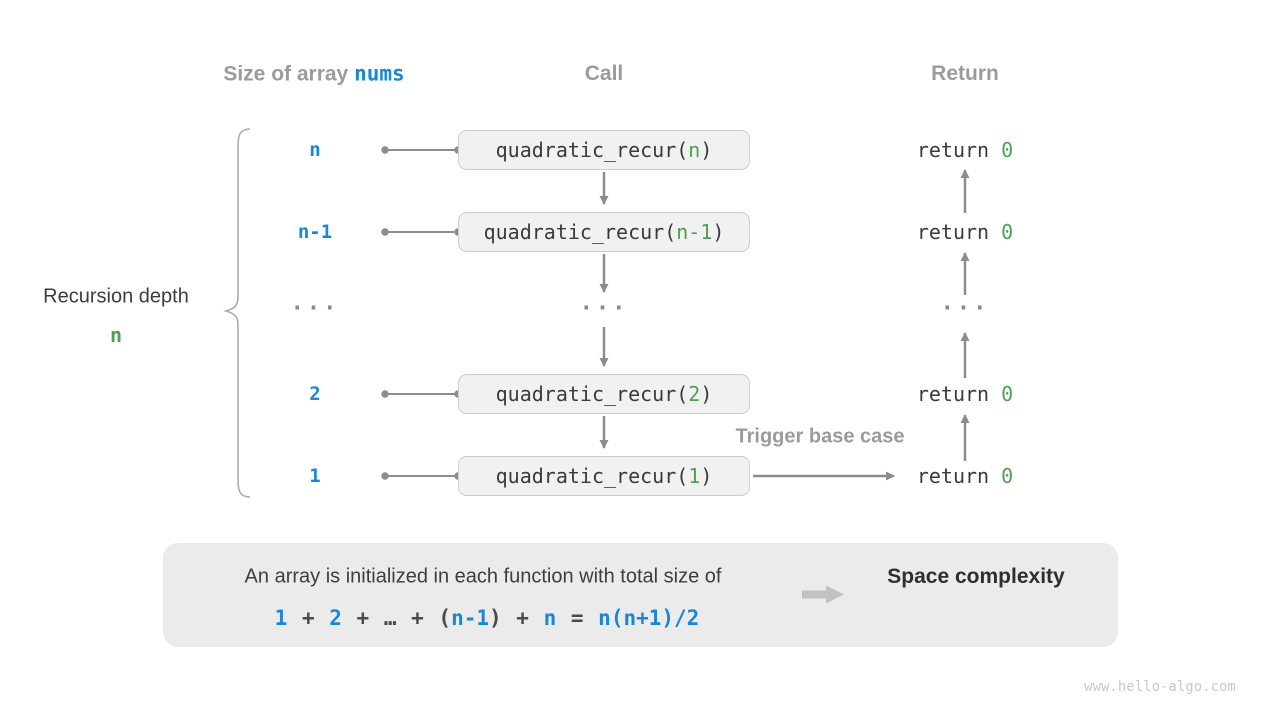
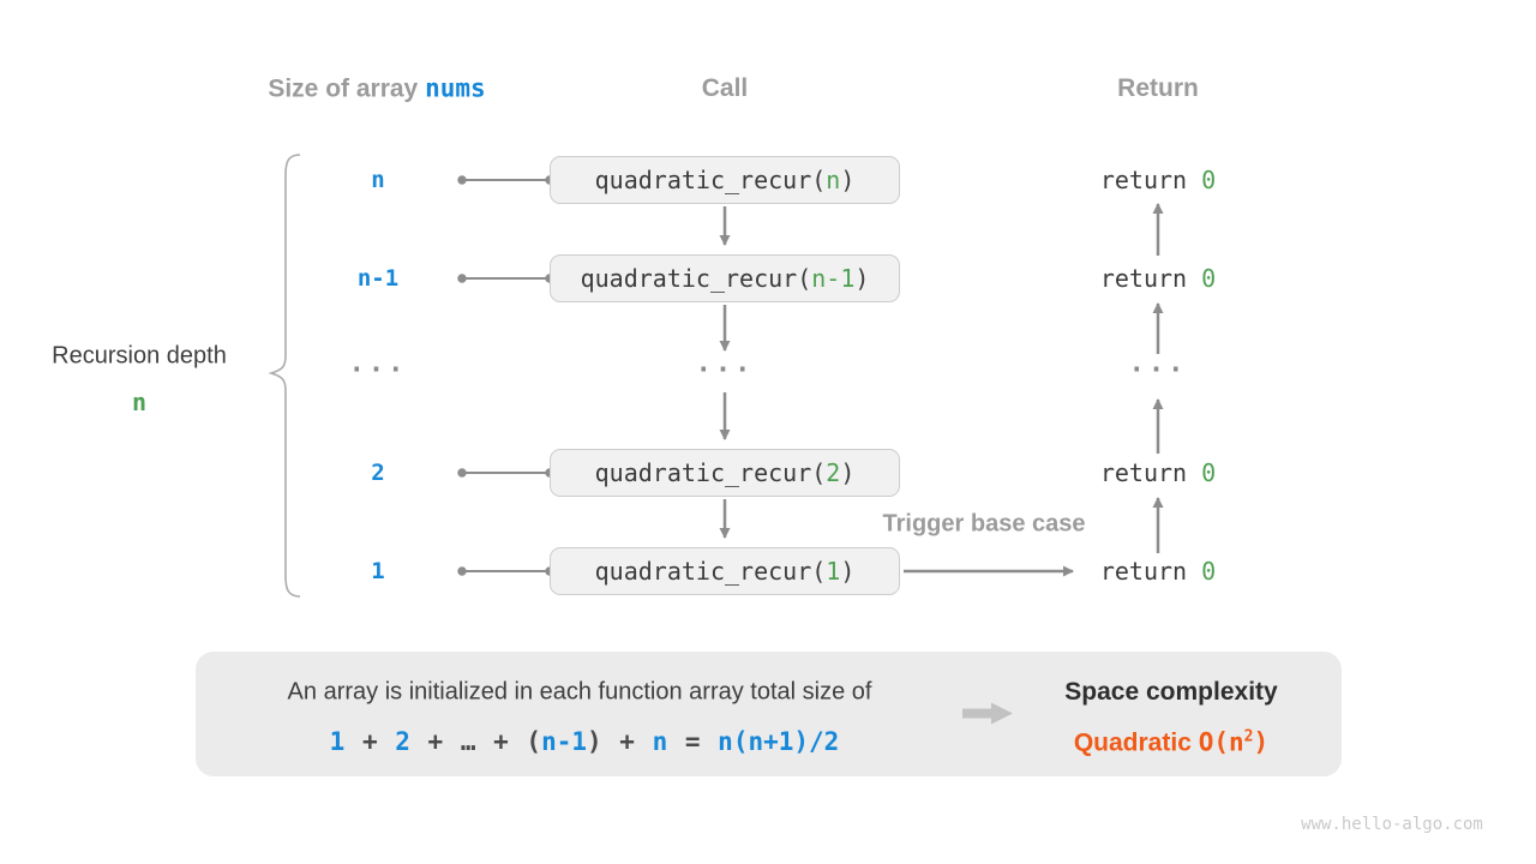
  Size of array nums
  Call
  Return
  Recursion depth
  n
  n
  n-1
  ...
  2
  1
  quadratic_recur(
  n
  )
  quadratic_recur(
  n-1
  )
  ...
  quadratic_recur(
  2
  )
  quadratic_recur(
  1
  )
  return 0
  return 0
  ...
  return 0
  return 0
  Trigger base case
- An array is initialized in each function with total size of
+ An array is initialized in each function array total size of
  1 + 2 + … + (n-1) + n = n(n+1)/2
  Space complexity
+ Quadratic O(n2)
  www.hello-algo.com
